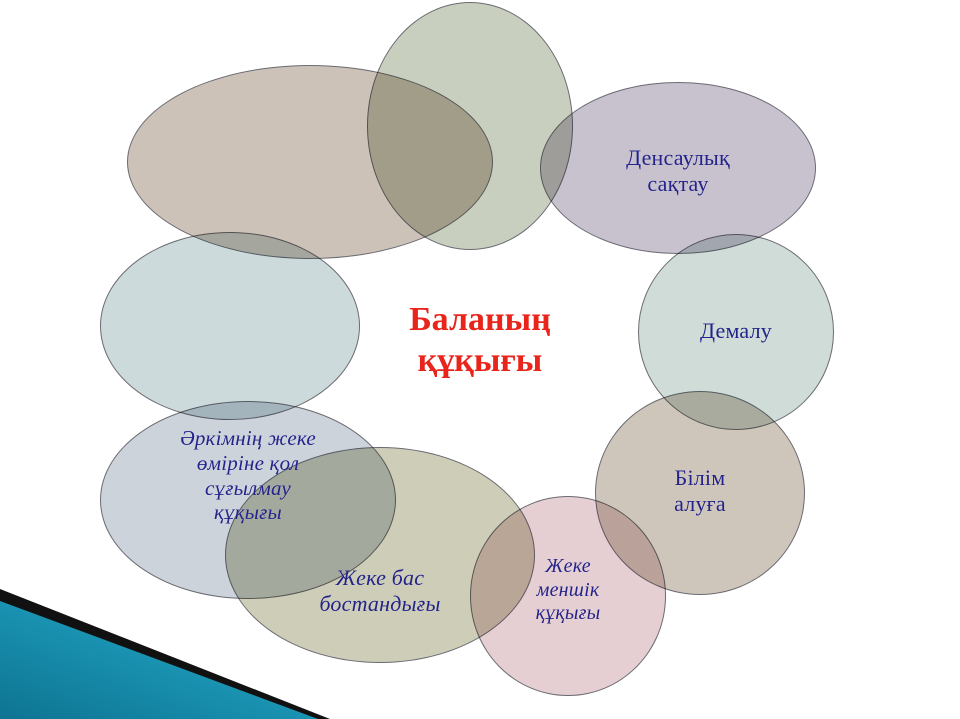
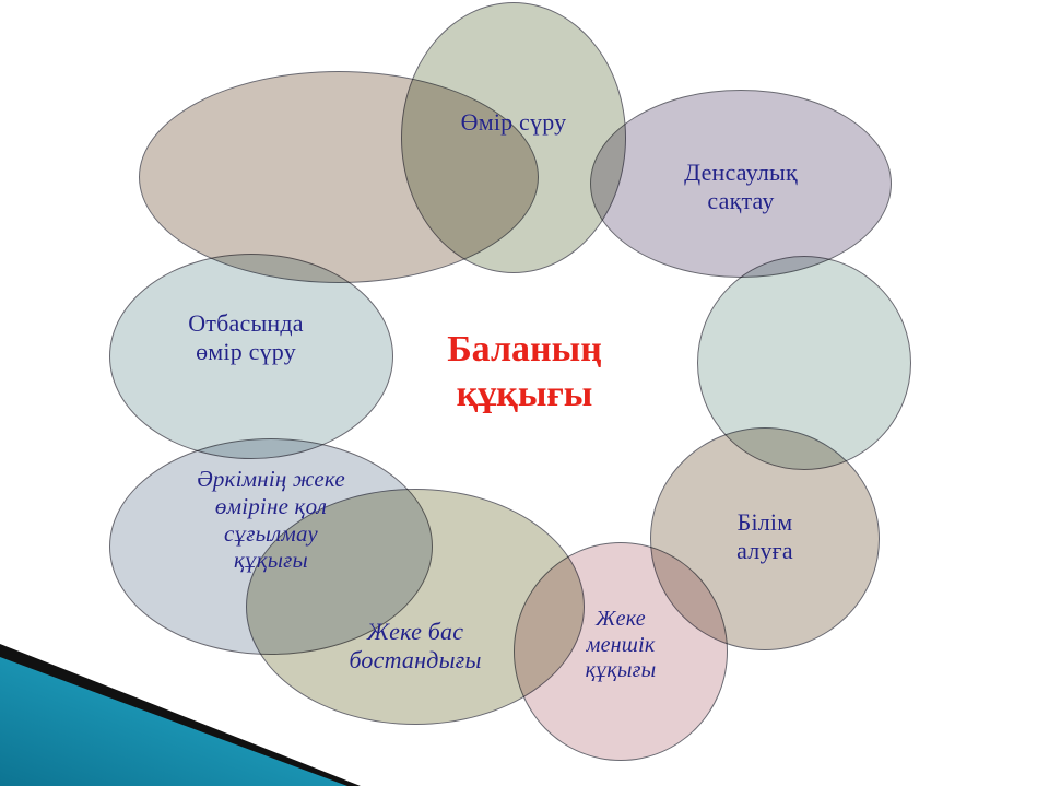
+ Өмір сүру
  Денсаулық
  сақтау
- Демалу
  Білім
  алуға
  Жеке
  меншік
  құқығы
  Жеке бас
  бостандығы
  Әркімнің жеке
  өміріне қол
  сұғылмау
  құқығы
+ Отбасында
+ өмір сүру
  Баланың
  құқығы
